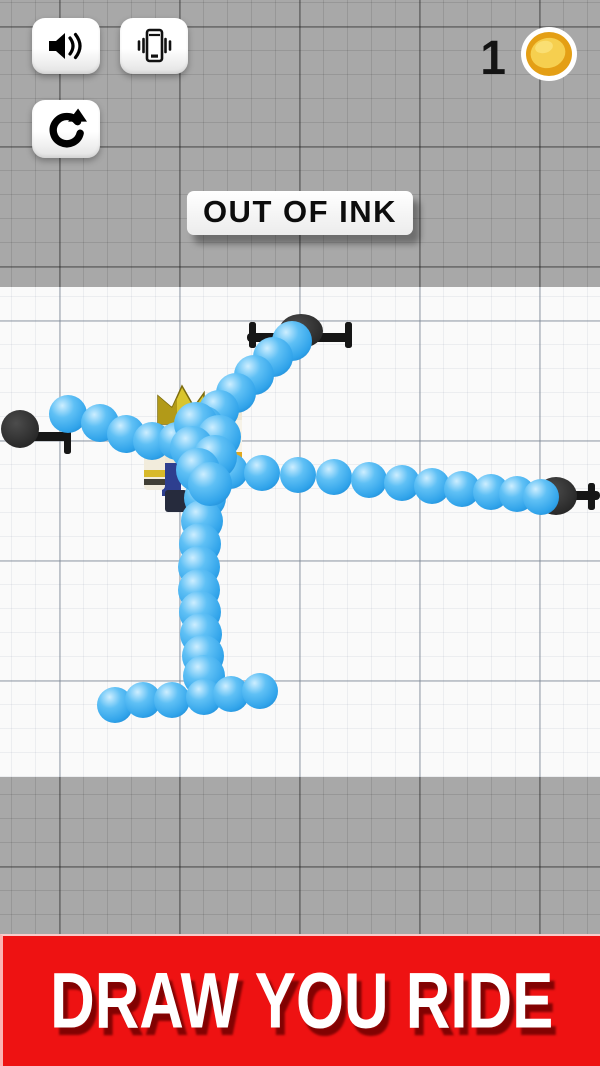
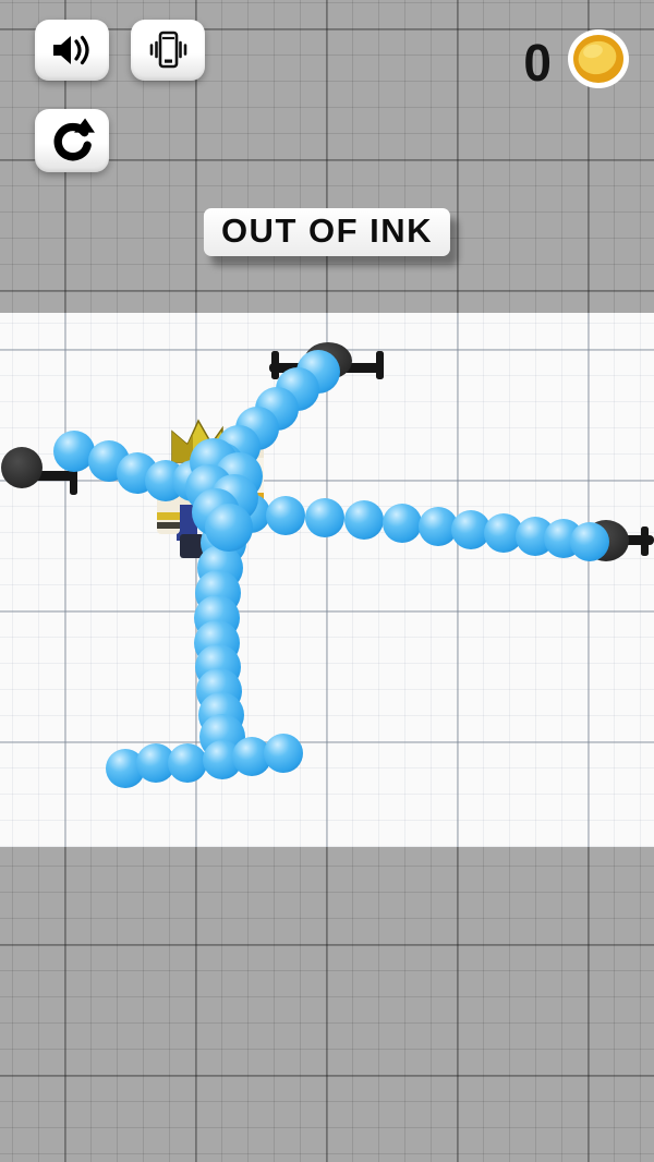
- 1
+ 0
  OUT OF INK
- DRAW YOU RIDE
